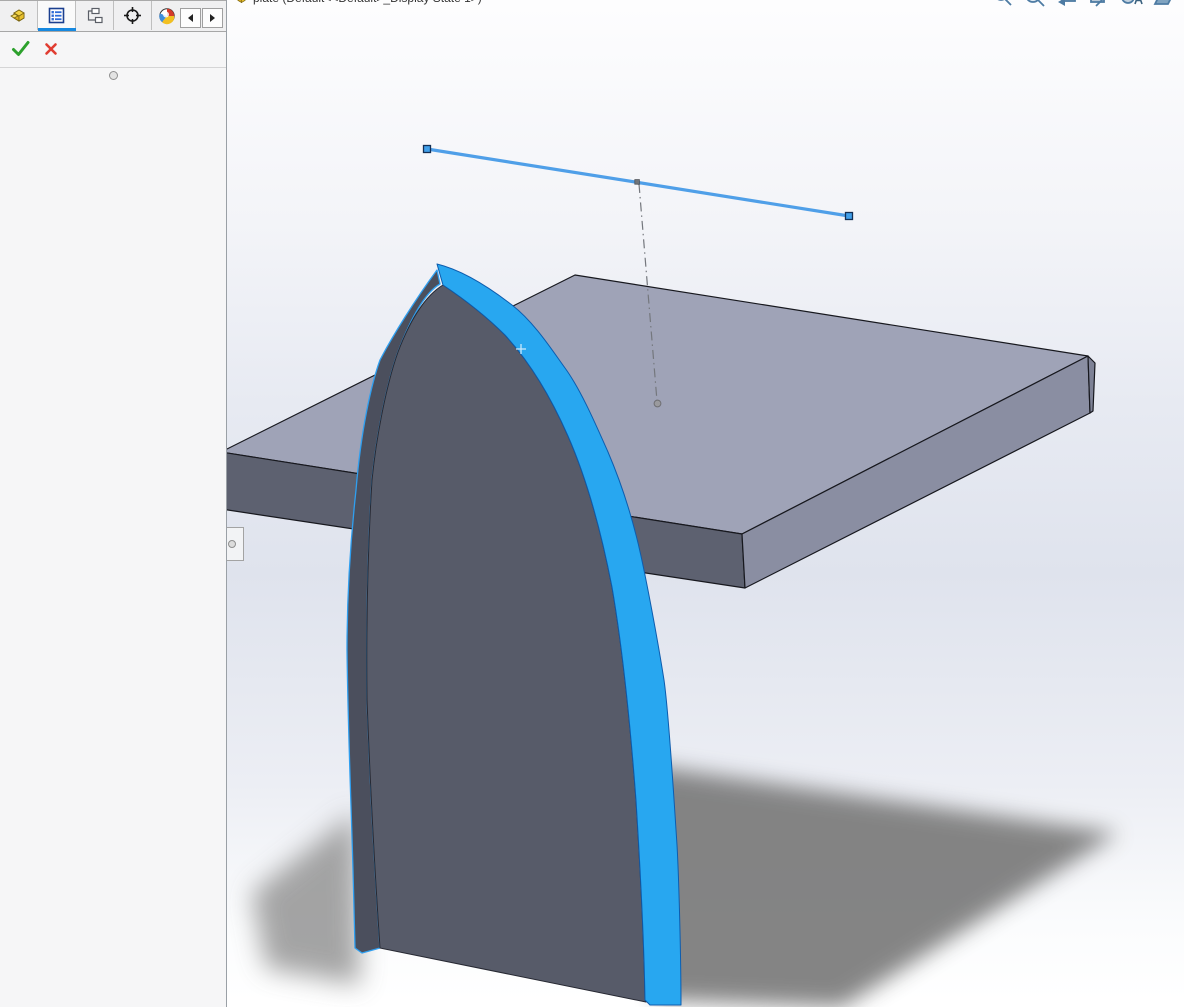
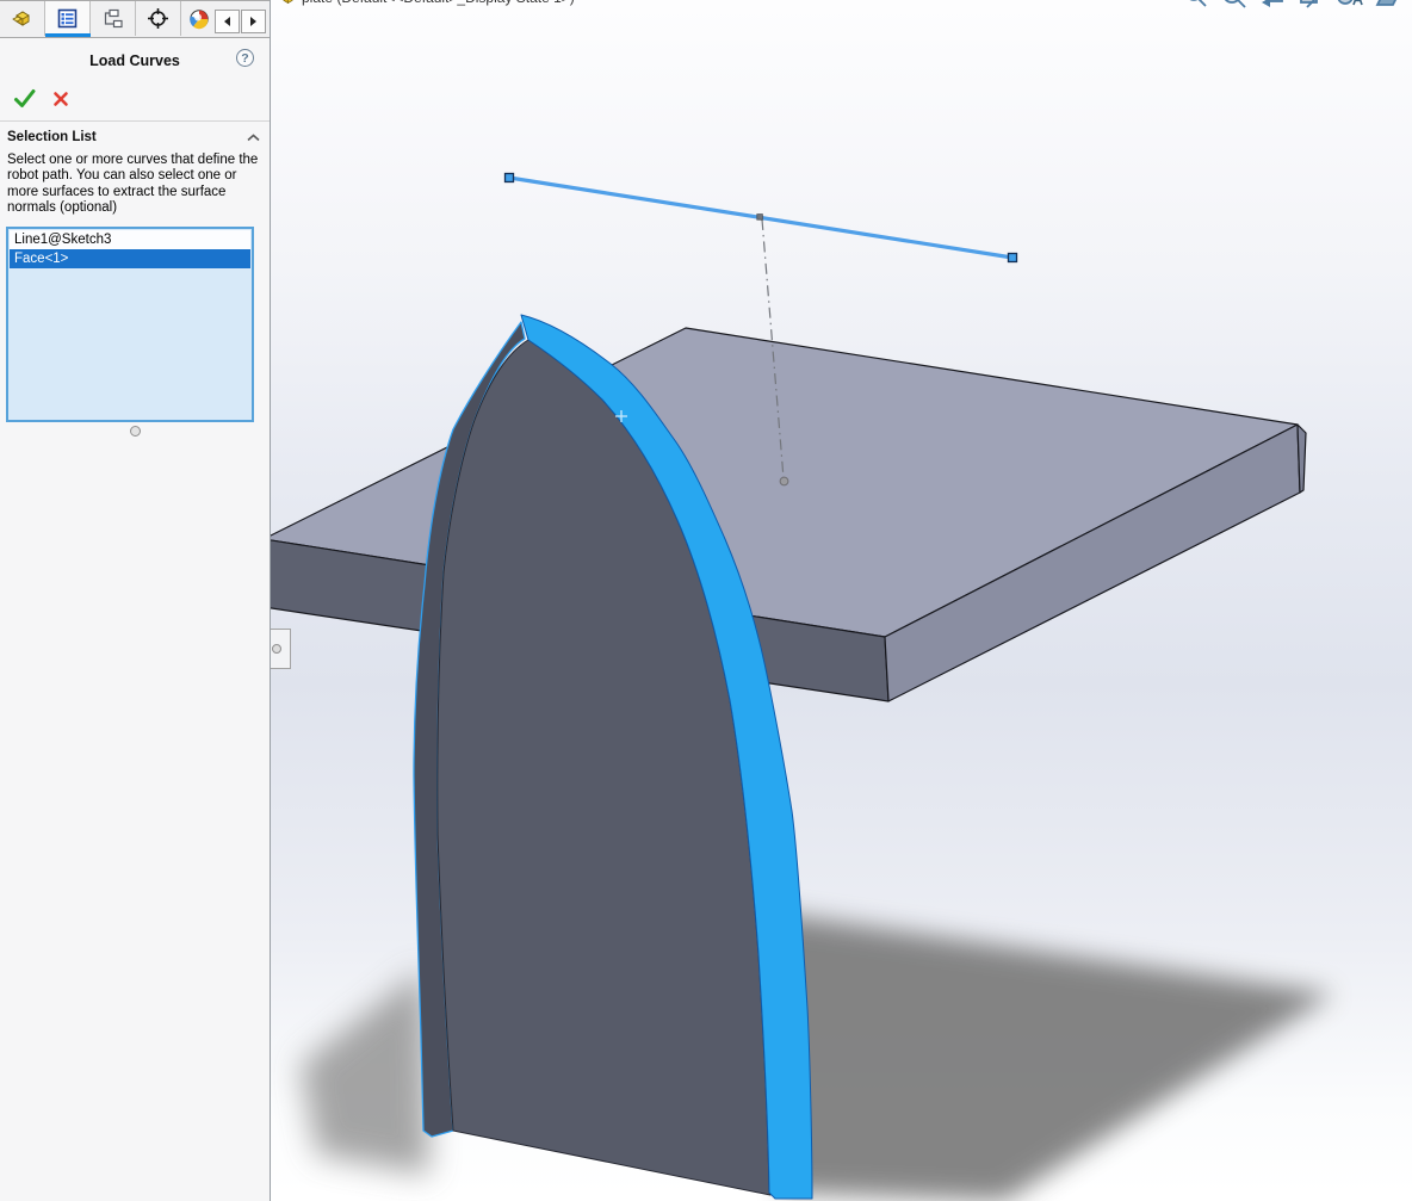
+ Load Curves
+ ?
+ Selection List
+ Select one or more curves that define the robot path. You can also select one or more surfaces to extract the surface normals (optional)
+ Line1@Sketch3
+ Face<1>
